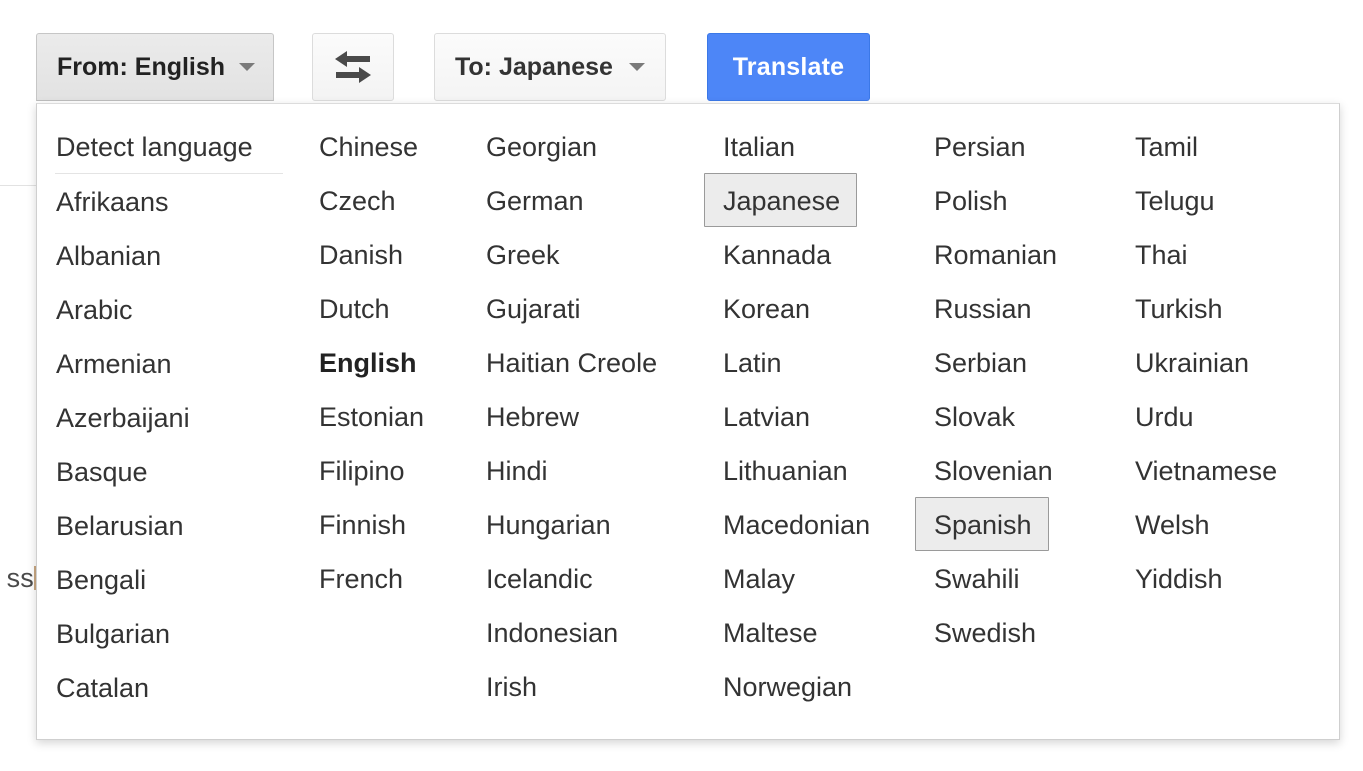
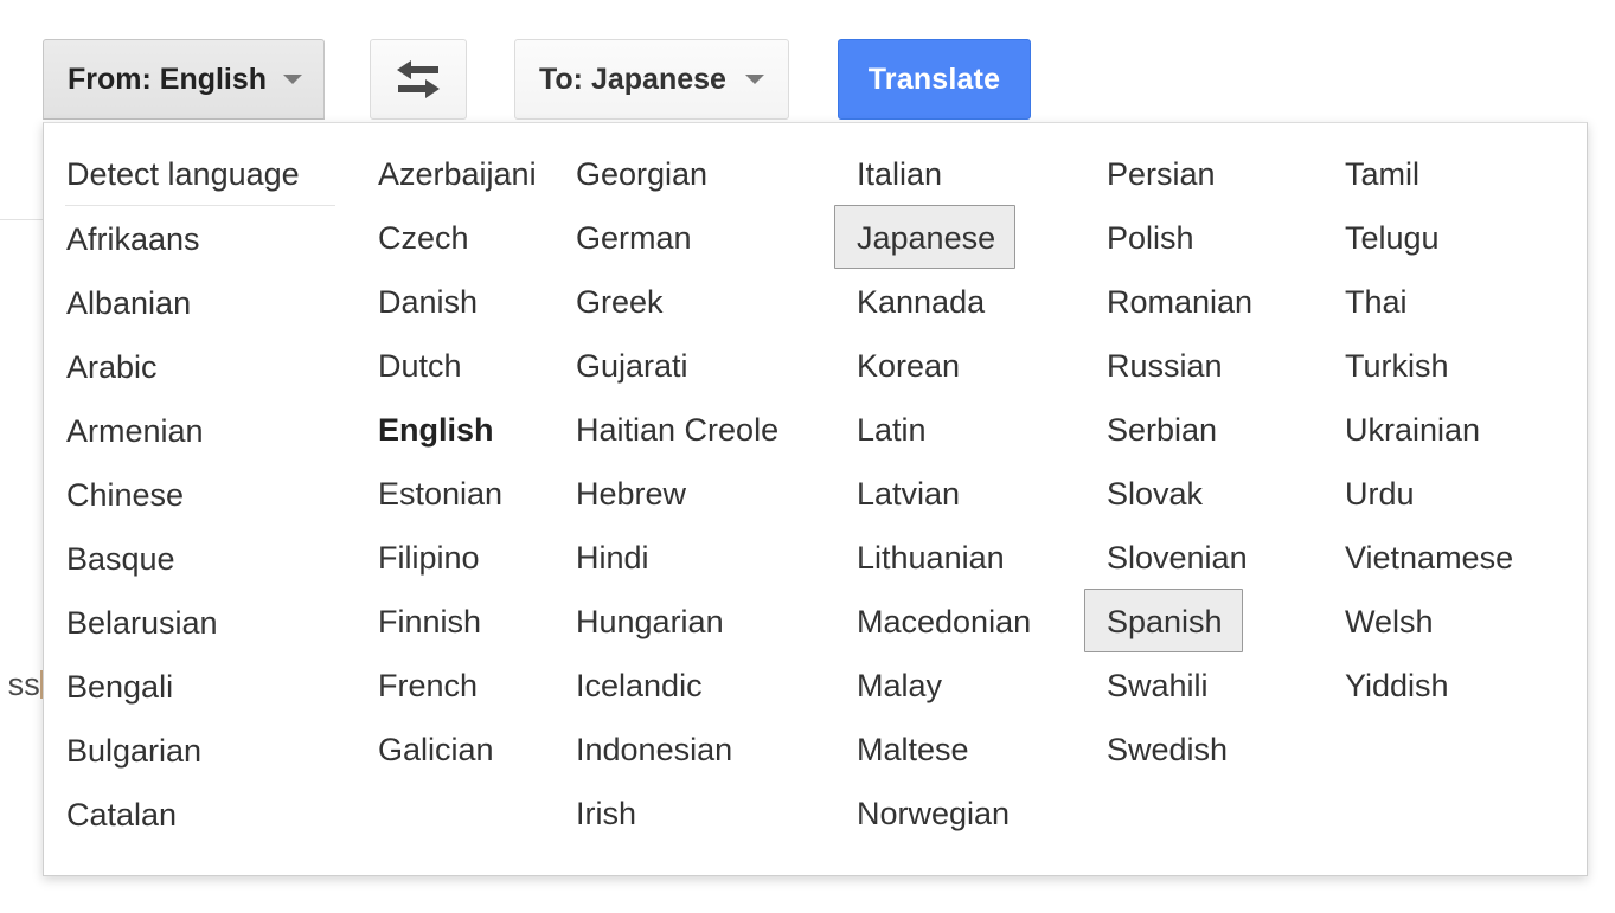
  ss
  From: English
  To: Japanese
  Translate
  Detect language
  Afrikaans
  Albanian
  Arabic
  Armenian
- Azerbaijani
+ Chinese
  Basque
  Belarusian
  Bengali
  Bulgarian
  Catalan
- Chinese
+ Azerbaijani
  Czech
  Danish
  Dutch
  English
  Estonian
  Filipino
  Finnish
  French
+ Galician
  Georgian
  German
  Greek
  Gujarati
  Haitian Creole
  Hebrew
  Hindi
  Hungarian
  Icelandic
  Indonesian
  Irish
  Italian
  Japanese
  Kannada
  Korean
  Latin
  Latvian
  Lithuanian
  Macedonian
  Malay
  Maltese
  Norwegian
  Persian
  Polish
  Romanian
  Russian
  Serbian
  Slovak
  Slovenian
  Spanish
  Swahili
  Swedish
  Tamil
  Telugu
  Thai
  Turkish
  Ukrainian
  Urdu
  Vietnamese
  Welsh
  Yiddish
